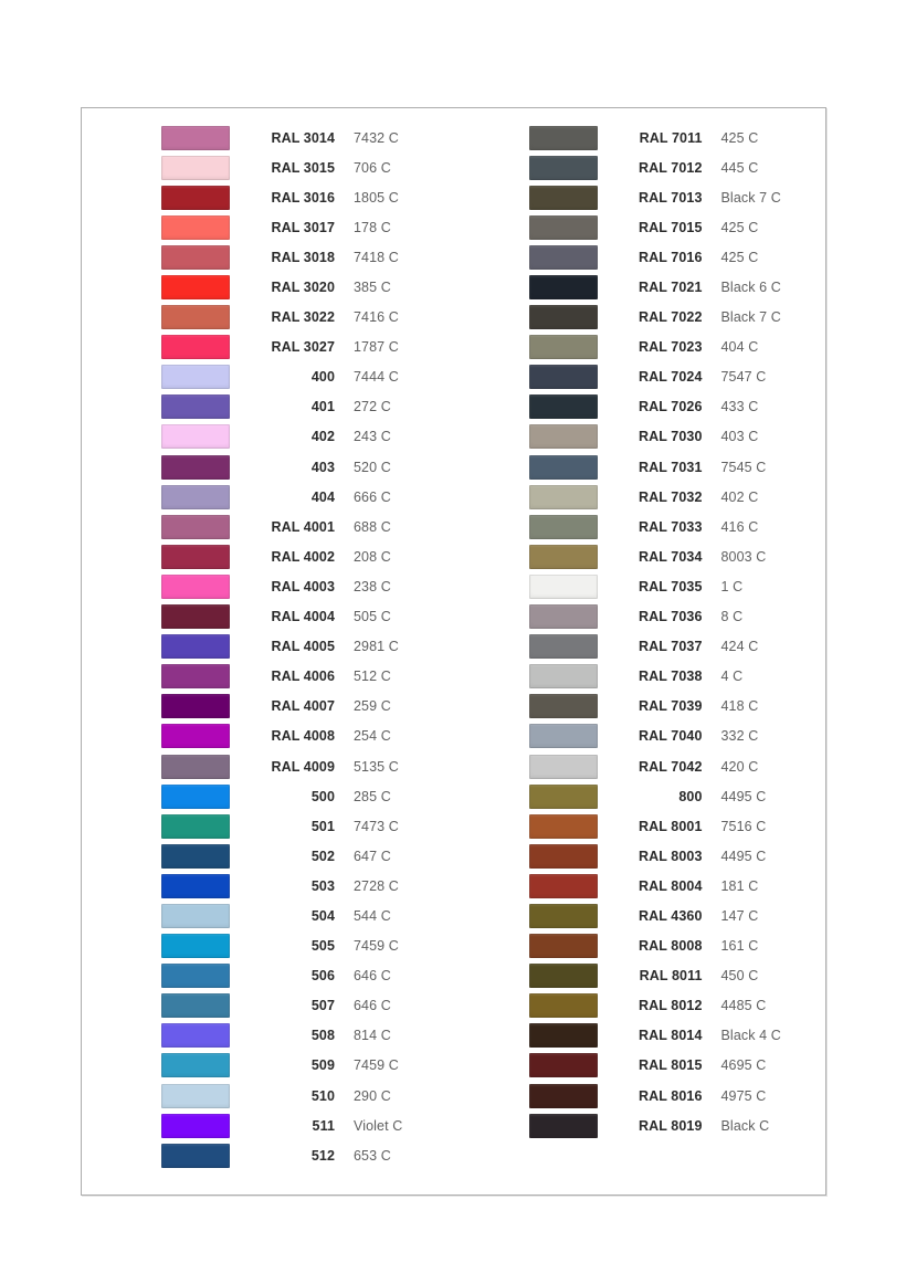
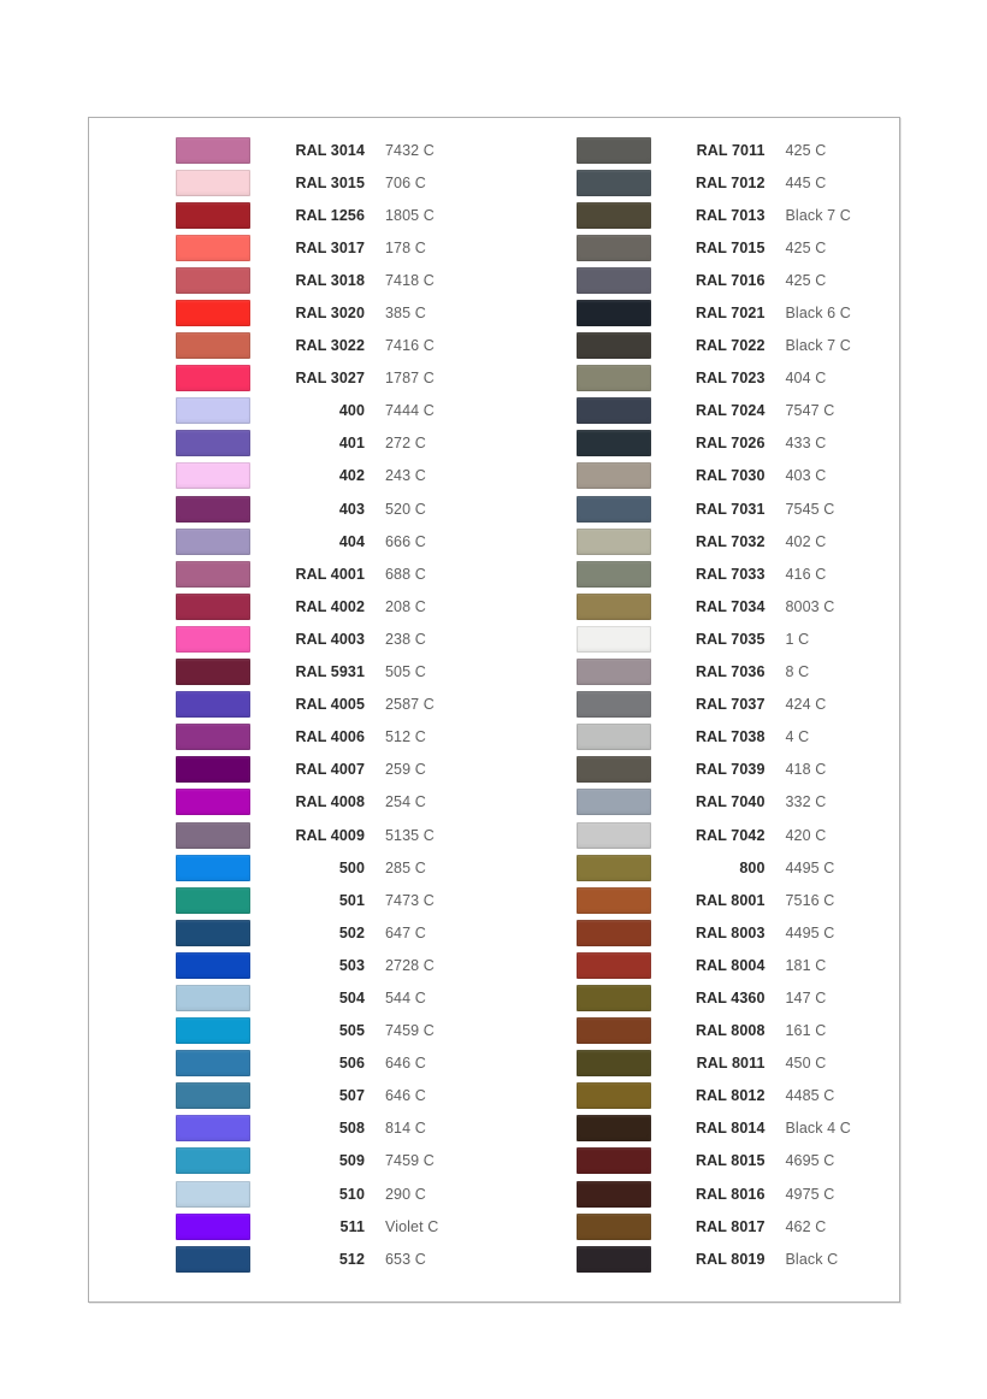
  RAL 3014
  7432 C
  RAL 3015
  706 C
- RAL 3016
+ RAL 1256
  1805 C
  RAL 3017
  178 C
  RAL 3018
  7418 C
  RAL 3020
  385 C
  RAL 3022
  7416 C
  RAL 3027
  1787 C
  400
  7444 C
  401
  272 C
  402
  243 C
  403
  520 C
  404
  666 C
  RAL 4001
  688 C
  RAL 4002
  208 C
  RAL 4003
  238 C
- RAL 4004
+ RAL 5931
  505 C
  RAL 4005
- 2981 C
+ 2587 C
  RAL 4006
  512 C
  RAL 4007
  259 C
  RAL 4008
  254 C
  RAL 4009
  5135 C
  500
  285 C
  501
  7473 C
  502
  647 C
  503
  2728 C
  504
  544 C
  505
  7459 C
  506
  646 C
  507
  646 C
  508
  814 C
  509
  7459 C
  510
  290 C
  511
  Violet C
  512
  653 C
  RAL 7011
  425 C
  RAL 7012
  445 C
  RAL 7013
  Black 7 C
  RAL 7015
  425 C
  RAL 7016
  425 C
  RAL 7021
  Black 6 C
  RAL 7022
  Black 7 C
  RAL 7023
  404 C
  RAL 7024
  7547 C
  RAL 7026
  433 C
  RAL 7030
  403 C
  RAL 7031
  7545 C
  RAL 7032
  402 C
  RAL 7033
  416 C
  RAL 7034
  8003 C
  RAL 7035
  1 C
  RAL 7036
  8 C
  RAL 7037
  424 C
  RAL 7038
  4 C
  RAL 7039
  418 C
  RAL 7040
  332 C
  RAL 7042
  420 C
  800
  4495 C
  RAL 8001
  7516 C
  RAL 8003
  4495 C
  RAL 8004
  181 C
  RAL 4360
  147 C
  RAL 8008
  161 C
  RAL 8011
  450 C
  RAL 8012
  4485 C
  RAL 8014
  Black 4 C
  RAL 8015
  4695 C
  RAL 8016
  4975 C
+ RAL 8017
+ 462 C
  RAL 8019
  Black C
